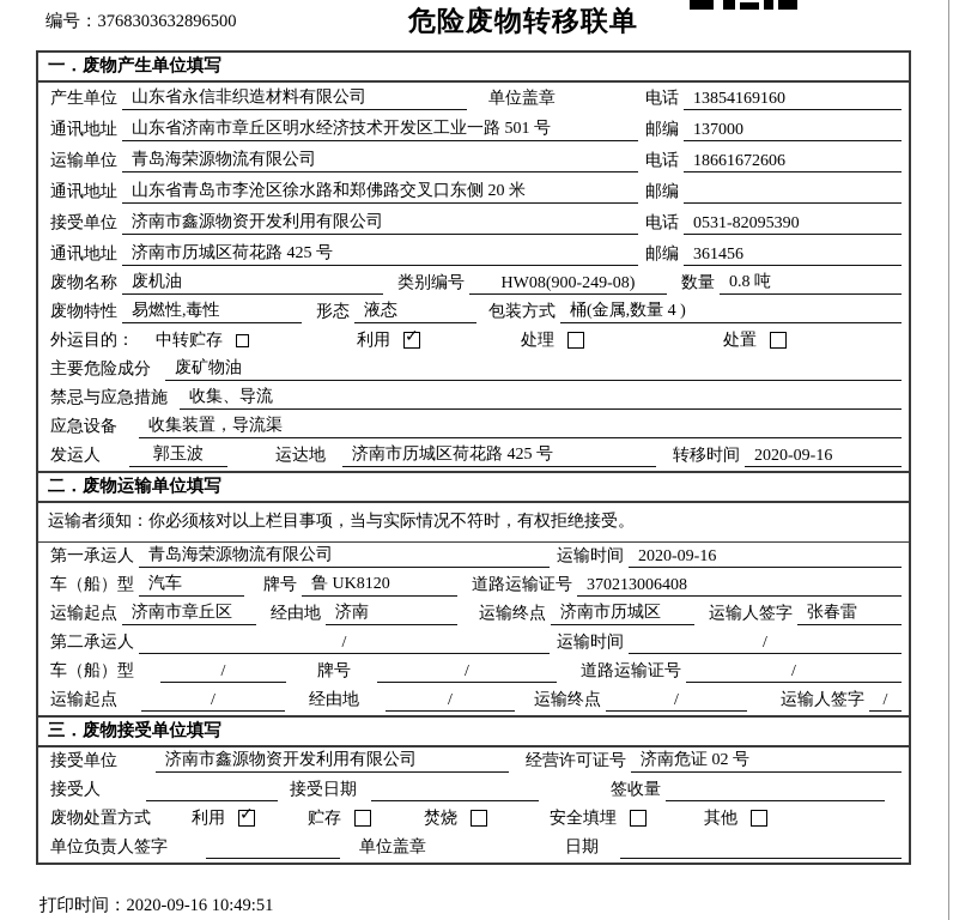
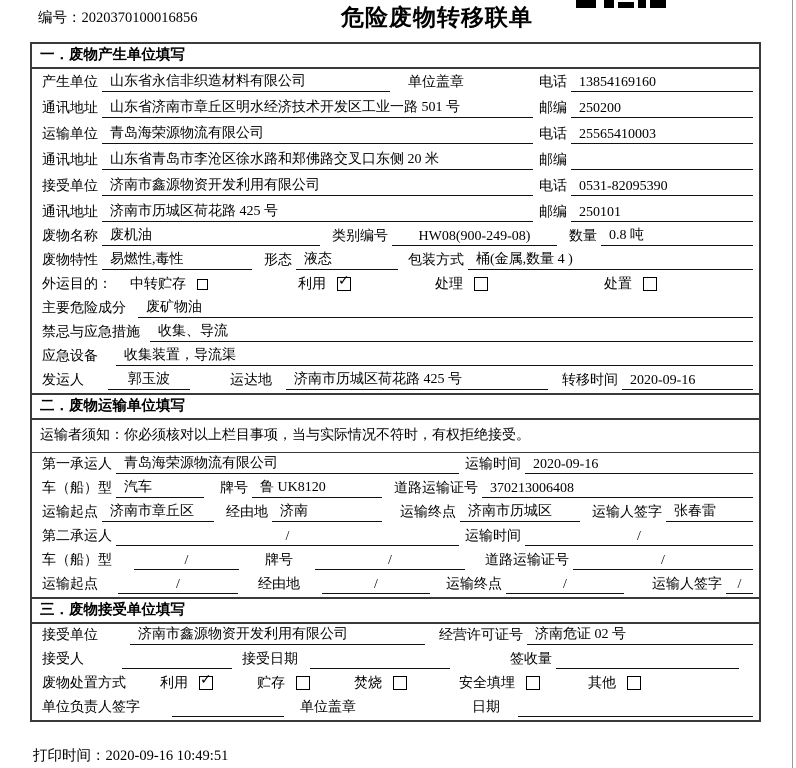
- 编号：3768303632896500
+ 编号：2020370100016856
  危险废物转移联单
  一．废物产生单位填写
  产生单位
  山东省永信非织造材料有限公司
  单位盖章
  电话
  13854169160
  通讯地址
  山东省济南市章丘区明水经济技术开发区工业一路 501 号
  邮编
- 137000
+ 250200
  运输单位
  青岛海荣源物流有限公司
  电话
- 18661672606
+ 25565410003
  通讯地址
  山东省青岛市李沧区徐水路和郑佛路交叉口东侧 20 米
  邮编
  接受单位
  济南市鑫源物资开发利用有限公司
  电话
  0531-82095390
  通讯地址
  济南市历城区荷花路 425 号
  邮编
- 361456
+ 250101
  废物名称
  废机油
  类别编号
  HW08(900-249-08)
  数量
  0.8 吨
  废物特性
  易燃性,毒性
  形态
  液态
  包装方式
  桶(金属,数量 4 )
  外运目的：
  中转贮存
  利用
  处理
  处置
  主要危险成分
  废矿物油
  禁忌与应急措施
  收集、导流
  应急设备
  收集装置，导流渠
  发运人
  郭玉波
  运达地
  济南市历城区荷花路 425 号
  转移时间
  2020-09-16
  二．废物运输单位填写
  运输者须知：你必须核对以上栏目事项，当与实际情况不符时，有权拒绝接受。
  第一承运人
  青岛海荣源物流有限公司
  运输时间
  2020-09-16
  车（船）型
  汽车
  牌号
  鲁 UK8120
  道路运输证号
  370213006408
  运输起点
  济南市章丘区
  经由地
  济南
  运输终点
  济南市历城区
  运输人签字
  张春雷
  第二承运人
  /
  运输时间
  /
  车（船）型
  /
  牌号
  /
  道路运输证号
  /
  运输起点
  /
  经由地
  /
  运输终点
  /
  运输人签字
  /
  三．废物接受单位填写
  接受单位
  济南市鑫源物资开发利用有限公司
  经营许可证号
  济南危证 02 号
  接受人
  接受日期
  签收量
  废物处置方式
  利用
  贮存
  焚烧
  安全填埋
  其他
  单位负责人签字
  单位盖章
  日期
  打印时间：2020-09-16 10:49:51
